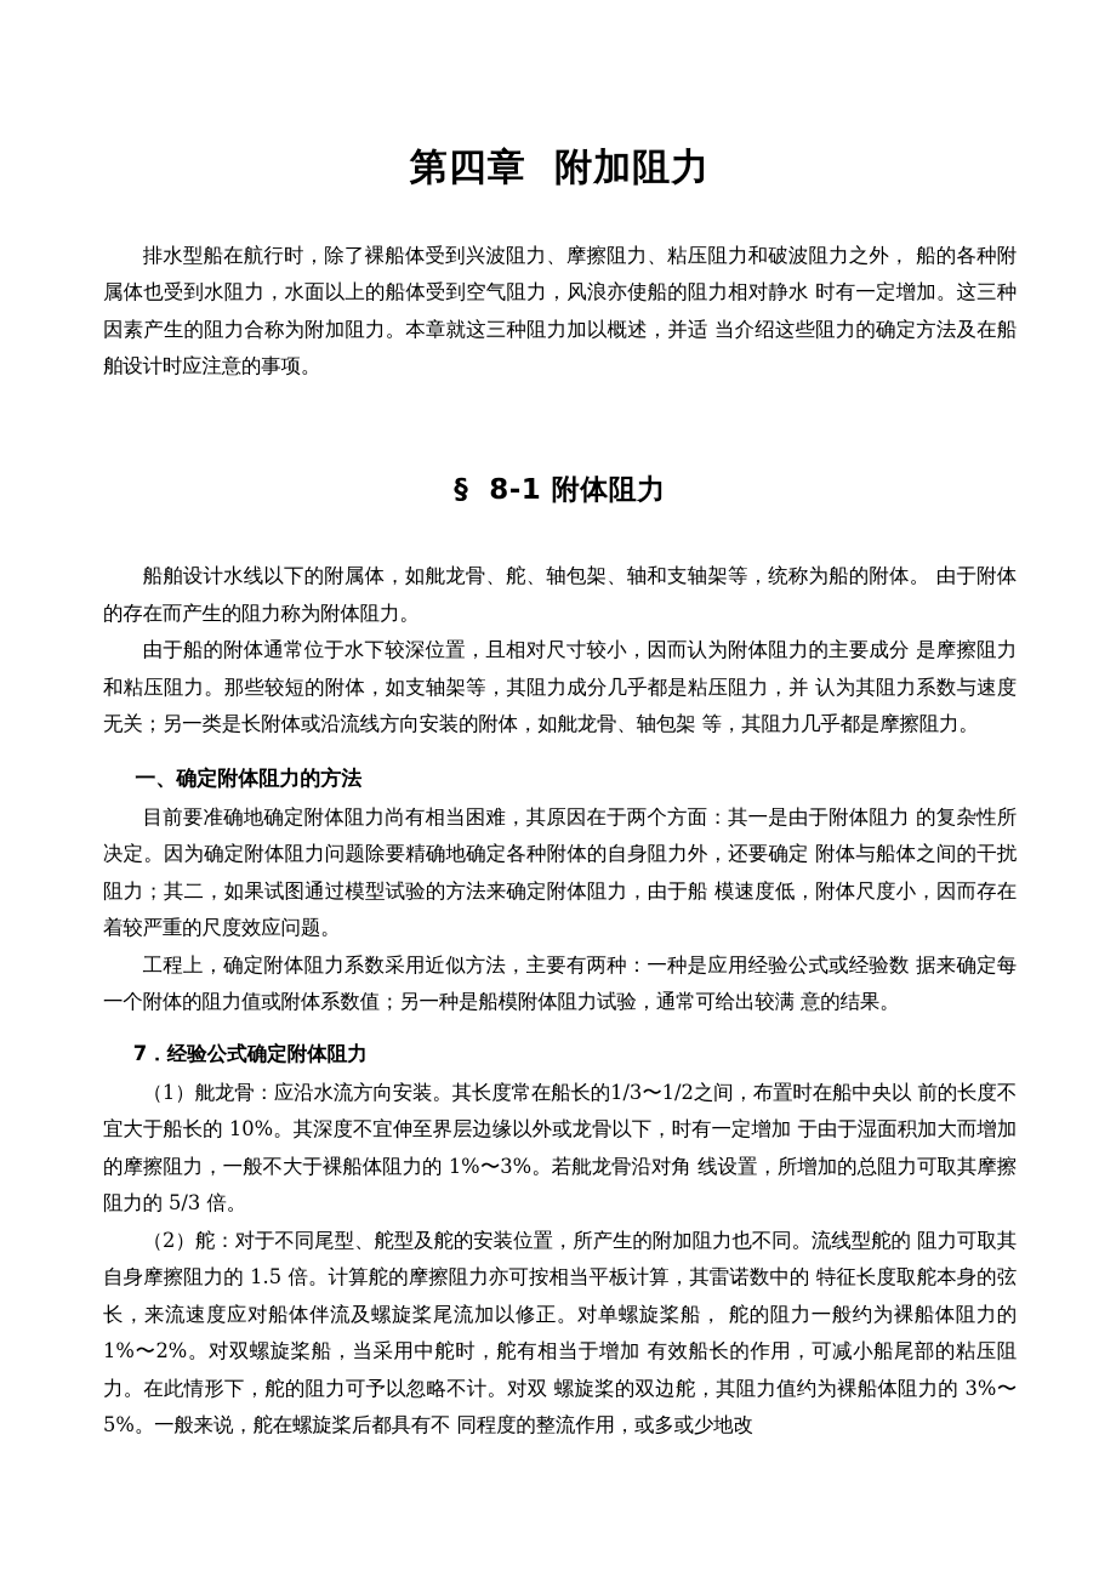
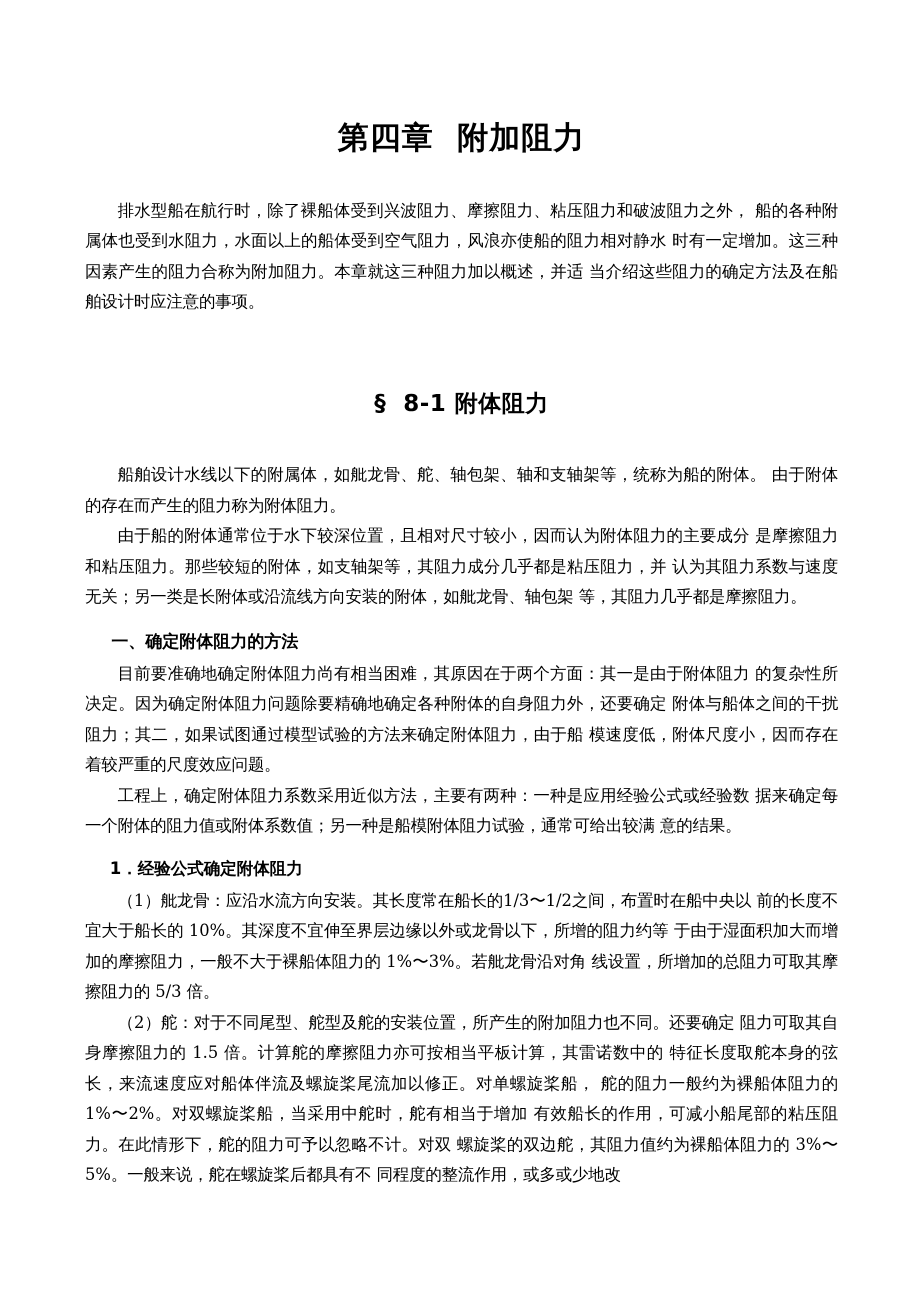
  第四章 附加阻力
  排水型船在航行时，除了裸船体受到兴波阻力、摩擦阻力、粘压阻力和破波阻力之外， 船的各种附属体也受到水阻力，水面以上的船体受到空气阻力，风浪亦使船的阻力相对静水 时有一定增加。这三种因素产生的阻力合称为附加阻力。本章就这三种阻力加以概述，并适 当介绍这些阻力的确定方法及在船舶设计时应注意的事项。
  § 8-1 附体阻力
  船舶设计水线以下的附属体，如舭龙骨、舵、轴包架、轴和支轴架等，统称为船的附体。 由于附体的存在而产生的阻力称为附体阻力。
  由于船的附体通常位于水下较深位置，且相对尺寸较小，因而认为附体阻力的主要成分 是摩擦阻力和粘压阻力。那些较短的附体，如支轴架等，其阻力成分几乎都是粘压阻力，并 认为其阻力系数与速度无关；另一类是长附体或沿流线方向安装的附体，如舭龙骨、轴包架 等，其阻力几乎都是摩擦阻力。
  一、确定附体阻力的方法
  目前要准确地确定附体阻力尚有相当困难，其原因在于两个方面：其一是由于附体阻力 的复杂性所决定。因为确定附体阻力问题除要精确地确定各种附体的自身阻力外，还要确定 附体与船体之间的干扰阻力；其二，如果试图通过模型试验的方法来确定附体阻力，由于船 模速度低，附体尺度小，因而存在着较严重的尺度效应问题。
  工程上，确定附体阻力系数采用近似方法，主要有两种：一种是应用经验公式或经验数 据来确定每一个附体的阻力值或附体系数值；另一种是船模附体阻力试验，通常可给出较满 意的结果。
- 7．经验公式确定附体阻力
+ 1．经验公式确定附体阻力
- （1）舭龙骨：应沿水流方向安装。其长度常在船长的1/3〜1/2之间，布置时在船中央以 前的长度不宜大于船长的 10%。其深度不宜伸至界层边缘以外或龙骨以下，时有一定增加 于由于湿面积加大而增加的摩擦阻力，一般不大于裸船体阻力的 1%〜3%。若舭龙骨沿对角 线设置，所增加的总阻力可取其摩擦阻力的 5/3 倍。
+ （1）舭龙骨：应沿水流方向安装。其长度常在船长的1/3〜1/2之间，布置时在船中央以 前的长度不宜大于船长的 10%。其深度不宜伸至界层边缘以外或龙骨以下，所增的阻力约等 于由于湿面积加大而增加的摩擦阻力，一般不大于裸船体阻力的 1%〜3%。若舭龙骨沿对角 线设置，所增加的总阻力可取其摩擦阻力的 5/3 倍。
- （2）舵：对于不同尾型、舵型及舵的安装位置，所产生的附加阻力也不同。流线型舵的 阻力可取其自身摩擦阻力的 1.5 倍。计算舵的摩擦阻力亦可按相当平板计算，其雷诺数中的 特征长度取舵本身的弦长，来流速度应对船体伴流及螺旋桨尾流加以修正。对单螺旋桨船， 舵的阻力一般约为裸船体阻力的1%〜2%。对双螺旋桨船，当采用中舵时，舵有相当于增加 有效船长的作用，可减小船尾部的粘压阻力。在此情形下，舵的阻力可予以忽略不计。对双 螺旋桨的双边舵，其阻力值约为裸船体阻力的 3%〜5%。一般来说，舵在螺旋桨后都具有不 同程度的整流作用，或多或少地改
+ （2）舵：对于不同尾型、舵型及舵的安装位置，所产生的附加阻力也不同。还要确定 阻力可取其自身摩擦阻力的 1.5 倍。计算舵的摩擦阻力亦可按相当平板计算，其雷诺数中的 特征长度取舵本身的弦长，来流速度应对船体伴流及螺旋桨尾流加以修正。对单螺旋桨船， 舵的阻力一般约为裸船体阻力的1%〜2%。对双螺旋桨船，当采用中舵时，舵有相当于增加 有效船长的作用，可减小船尾部的粘压阻力。在此情形下，舵的阻力可予以忽略不计。对双 螺旋桨的双边舵，其阻力值约为裸船体阻力的 3%〜5%。一般来说，舵在螺旋桨后都具有不 同程度的整流作用，或多或少地改
